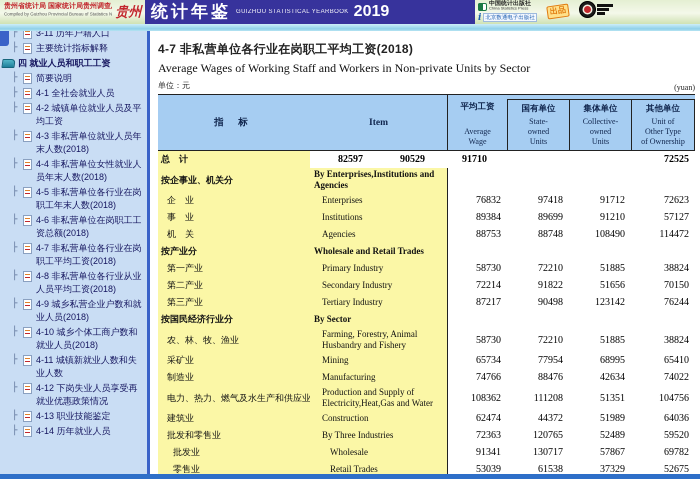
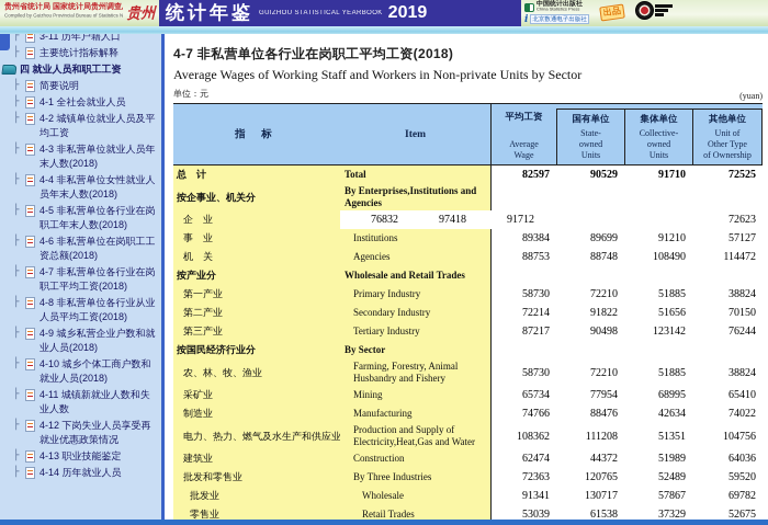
  贵州
  统计年鉴
  2019
  i
  ├
  3-11 历年户籍人口
  ├
  主要统计指标解释
  四 就业人员和职工工资
  ├
  简要说明
  ├
  4-1 全社会就业人员
  ├
  4-2 城镇单位就业人员及平均工资
  ├
  4-3 非私营单位就业人员年末人数(2018)
  ├
  4-4 非私营单位女性就业人员年末人数(2018)
  ├
  4-5 非私营单位各行业在岗职工年末人数(2018)
  ├
  4-6 非私营单位在岗职工工资总额(2018)
  ├
  4-7 非私营单位各行业在岗职工平均工资(2018)
  ├
  4-8 非私营单位各行业从业人员平均工资(2018)
  ├
  4-9 城乡私营企业户数和就业人员(2018)
  ├
  4-10 城乡个体工商户数和就业人员(2018)
  ├
  4-11 城镇新就业人数和失业人数
  ├
  4-12 下岗失业人员享受再就业优惠政策情况
  ├
  4-13 职业技能鉴定
  ├
  4-14 历年就业人员
  4-7 非私营单位各行业在岗职工平均工资(2018)
  Average Wages of Working Staff and Workers in Non-private Units by Sector
  单位：元
  (yuan)
  指 标
  Item
  平均工资
  Average
  Wage
  国有单位
  State-
  owned
  Units
  集体单位
  Collective-
  owned
  Units
  其他单位
  Unit of
  Other Type
  of Ownership
  总 计
+ Total
  82597
  90529
  91710
  72525
  按企事业、机关分
  By Enterprises,Institutions and Agencies
  企 业
- Enterprises
  76832
  97418
  91712
  72623
  事 业
  Institutions
  89384
  89699
  91210
  57127
  机 关
  Agencies
  88753
  88748
  108490
  114472
  按产业分
  Wholesale and Retail Trades
  第一产业
  Primary Industry
  58730
  72210
  51885
  38824
  第二产业
  Secondary Industry
  72214
  91822
  51656
  70150
  第三产业
  Tertiary Industry
  87217
  90498
  123142
  76244
  按国民经济行业分
  By Sector
  农、林、牧、渔业
  Farming, Forestry, Animal Husbandry and Fishery
  58730
  72210
  51885
  38824
  采矿业
  Mining
  65734
  77954
  68995
  65410
  制造业
  Manufacturing
  74766
  88476
  42634
  74022
  电力、热力、燃气及水生产和供应业
  Production and Supply of Electricity,Heat,Gas and Water
  108362
  111208
  51351
  104756
  建筑业
  Construction
  62474
  44372
  51989
  64036
  批发和零售业
  By Three Industries
  72363
  120765
  52489
  59520
  批发业
  Wholesale
  91341
  130717
  57867
  69782
  零售业
  Retail Trades
  53039
  61538
  37329
  52675
